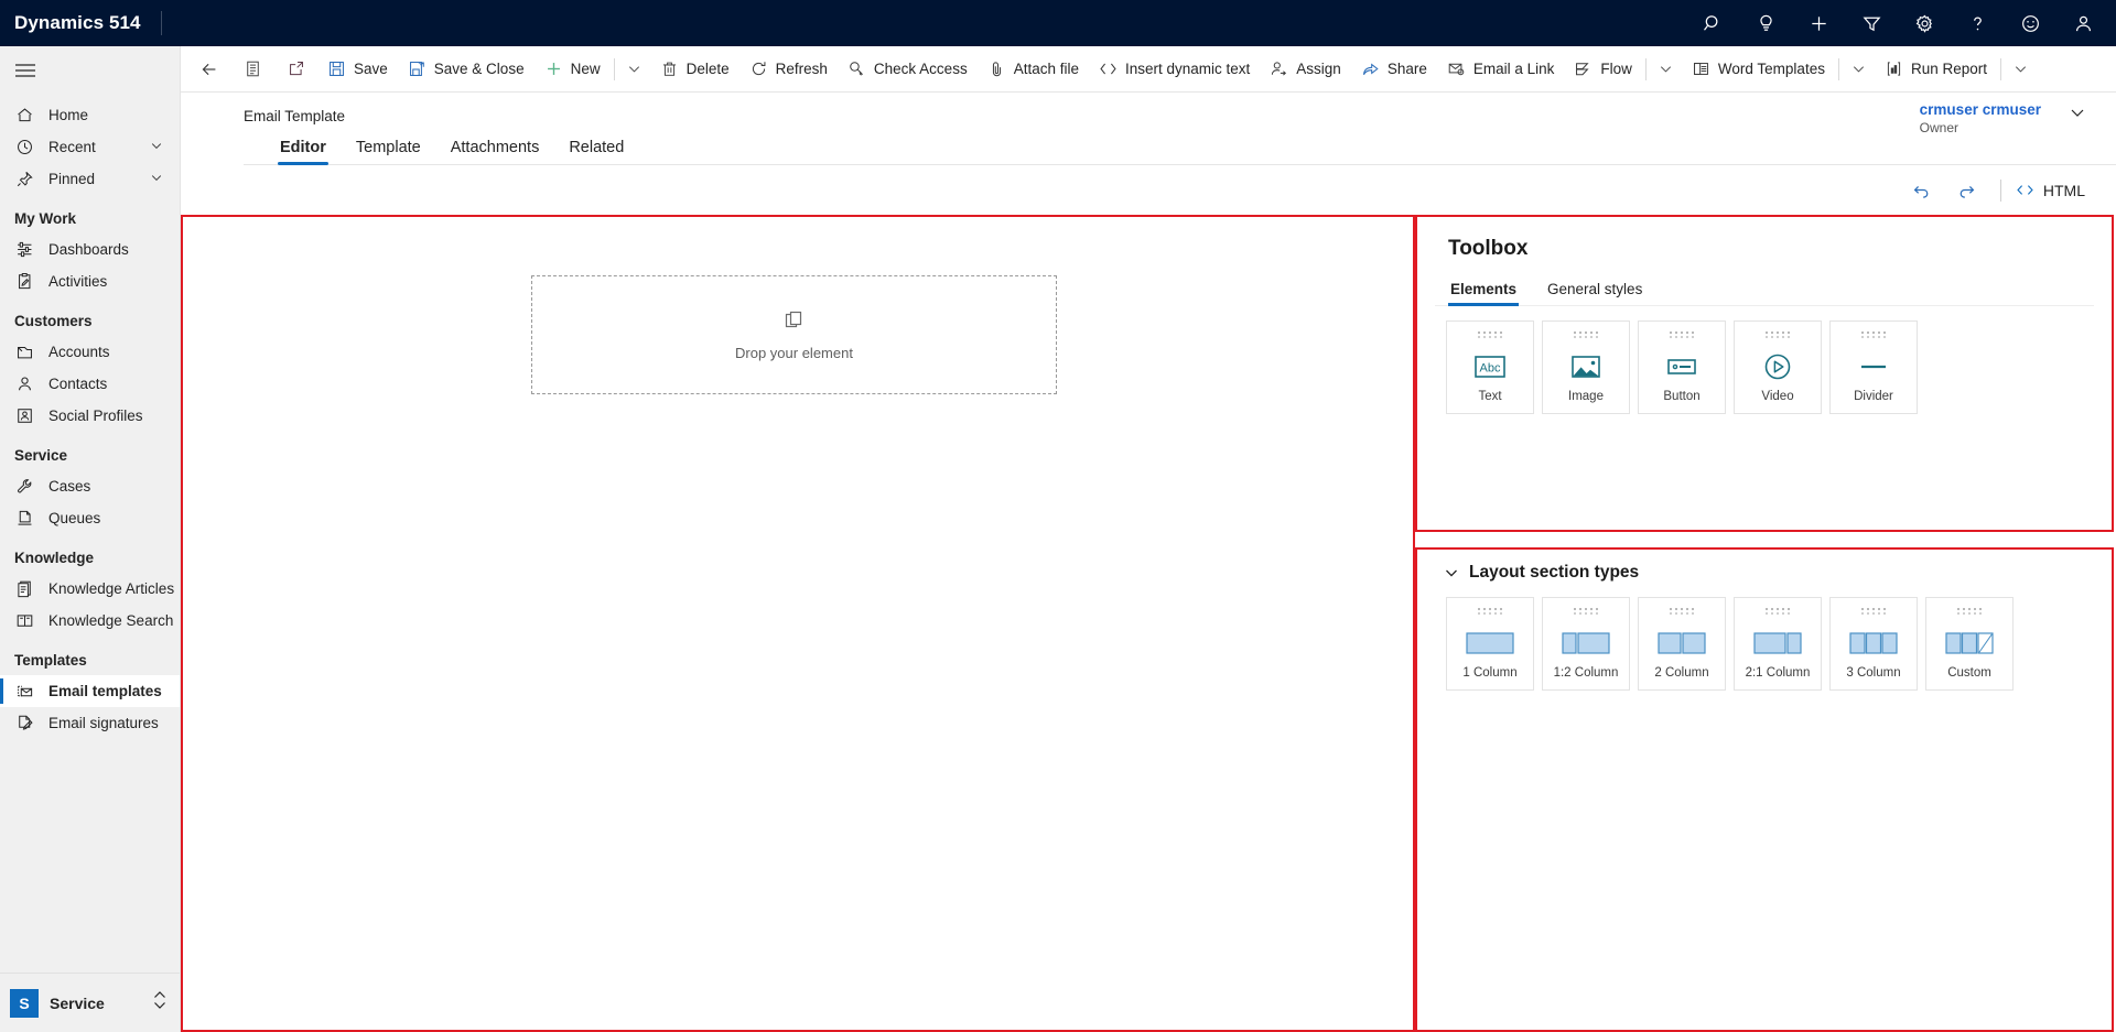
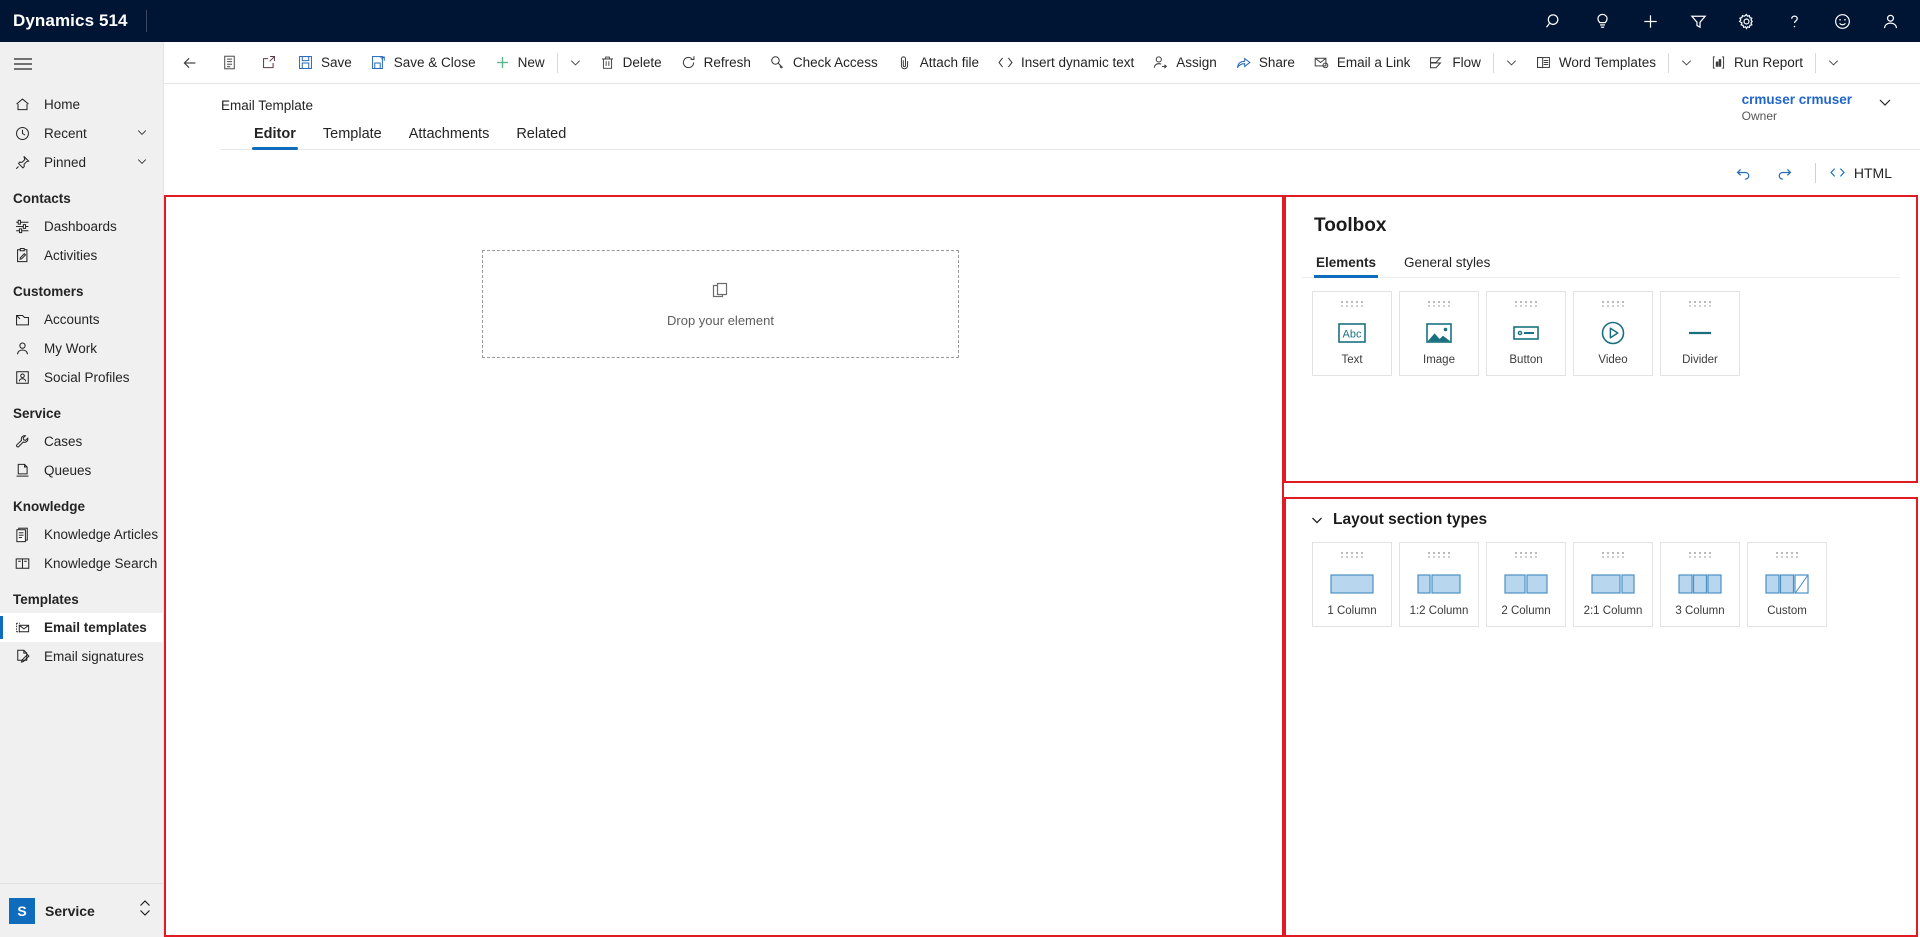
  Dynamics 514
  Home
  Recent
  Pinned
- My Work
+ Contacts
  Dashboards
  Activities
  Customers
  Accounts
- Contacts
+ My Work
  Social Profiles
  Service
  Cases
  Queues
  Knowledge
  Knowledge Articles
  Knowledge Search
  Templates
  Email templates
  Email signatures
  S
  Service
  Save
  Save & Close
  New
  Delete
  Refresh
  Check Access
  Attach file
  Insert dynamic text
  Assign
  Share
  Email a Link
  Flow
  Word Templates
  Run Report
  Email Template
  crmuser crmuser
  Owner
  Editor
  Template
  Attachments
  Related
  Drop your element
  HTML
  Toolbox
  Elements
  General styles
  Abc
  Text
  Image
  Button
  Video
  Divider
  Layout section types
  1 Column
  1:2 Column
  2 Column
  2:1 Column
  3 Column
  Custom
